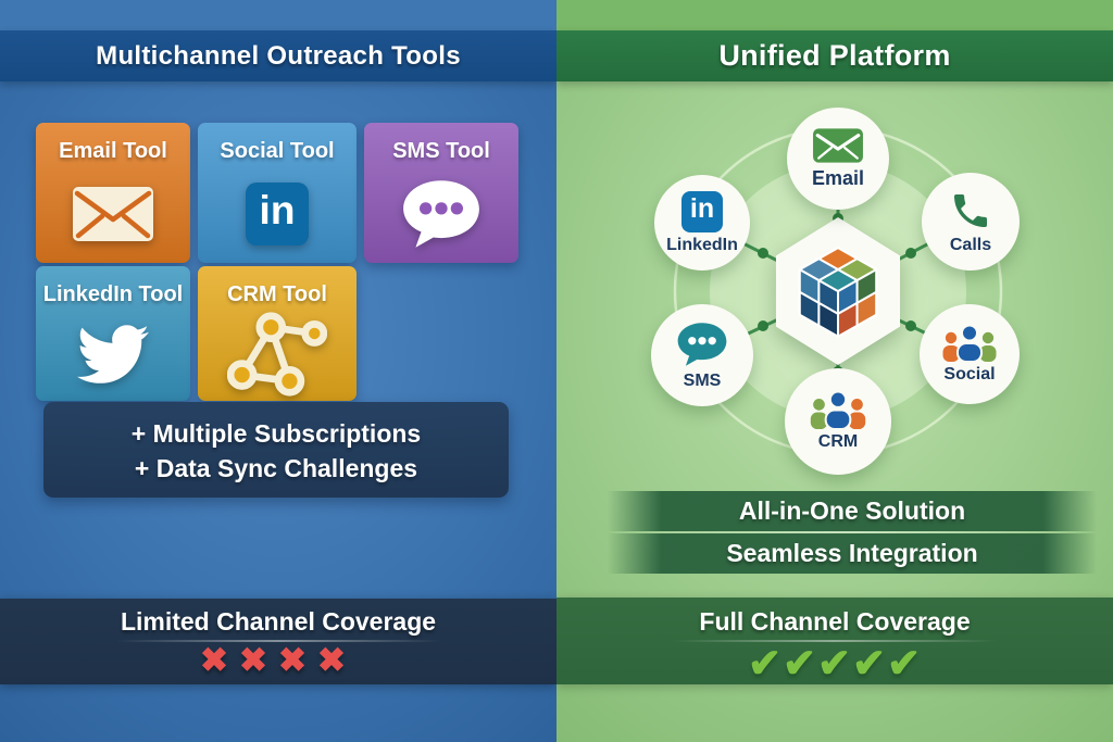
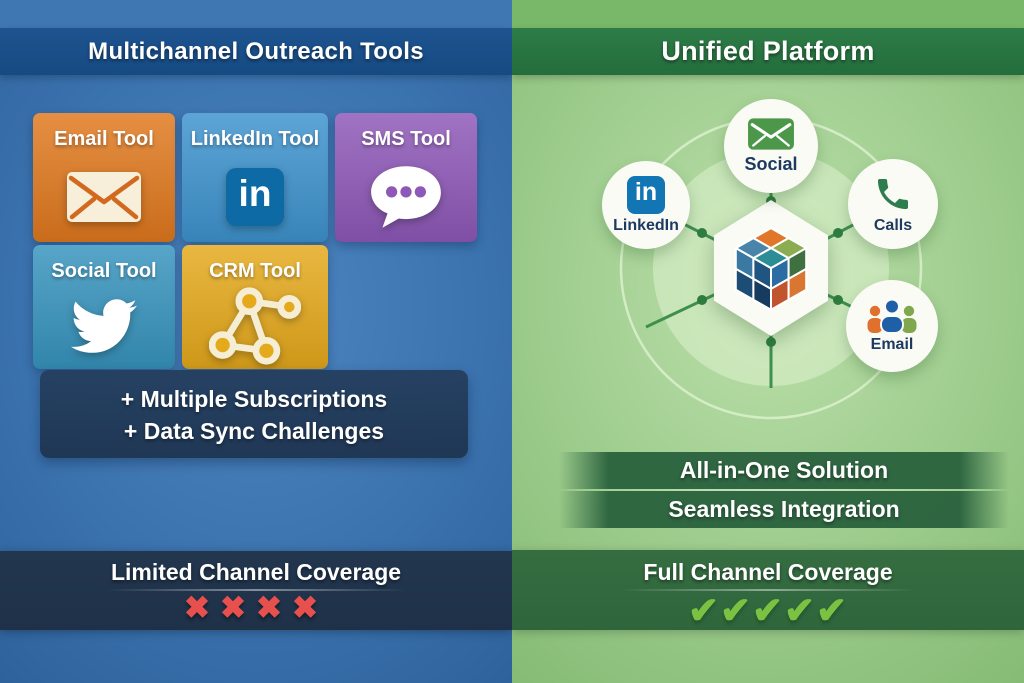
  Multichannel Outreach Tools
  Email Tool
- Social Tool
+ LinkedIn Tool
  in
  SMS Tool
- LinkedIn Tool
+ Social Tool
  CRM Tool
  + Multiple Subscriptions
  + Data Sync Challenges
  Limited Channel Coverage
  ✖✖✖✖
  Unified Platform
- Email
+ Social
  in
  LinkedIn
  Calls
- SMS
- Social
+ Email
- CRM
  All-in-One Solution
  Seamless Integration
  Full Channel Coverage
  ✔✔✔✔✔
